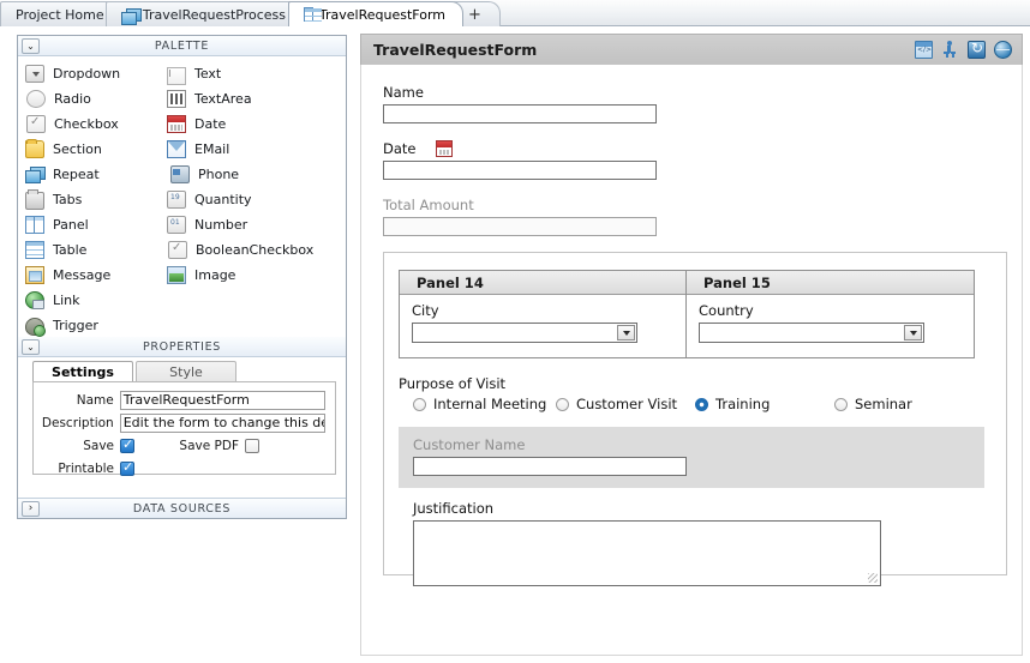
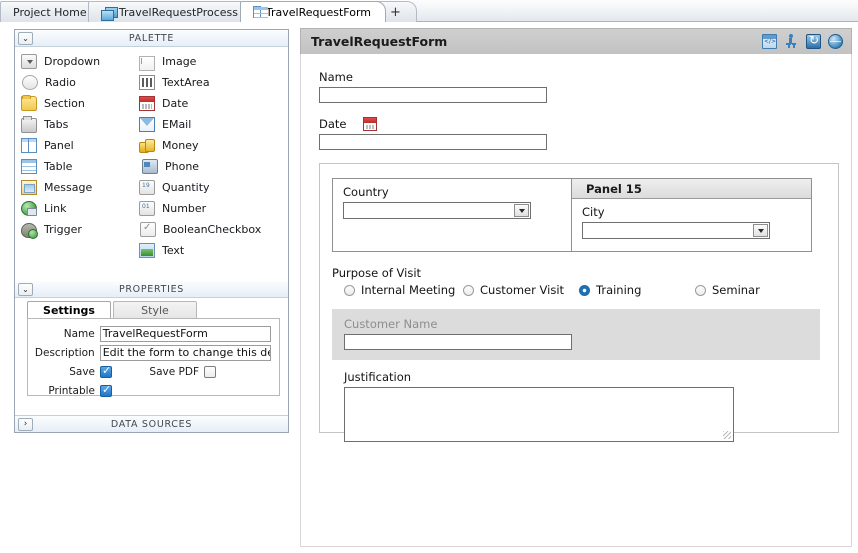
  Project Home
  TravelRequestProcess
  TravelRequestForm
  +
  ⌄
  PALETTE
  Dropdown
  Radio
- Checkbox
  Section
- Repeat
  Tabs
  Panel
  Table
  Message
  Link
  Trigger
- Text
+ Image
  TextArea
  Date
  EMail
+ Money
  Phone
  Quantity
  Number
  BooleanCheckbox
- Image
+ Text
  ⌄
  PROPERTIES
  Settings
  Style
  Name
  TravelRequestForm
  Description
  Edit the form to change this de
  Save
  Save PDF
  Printable
  ›
  DATA SOURCES
  TravelRequestForm
  Name
  Date
- Total Amount
- Panel 14
- City
+ Country
  Panel 15
- Country
+ City
  Purpose of Visit
  Internal Meeting
  Customer Visit
  Training
  Seminar
  Customer Name
  Justification
